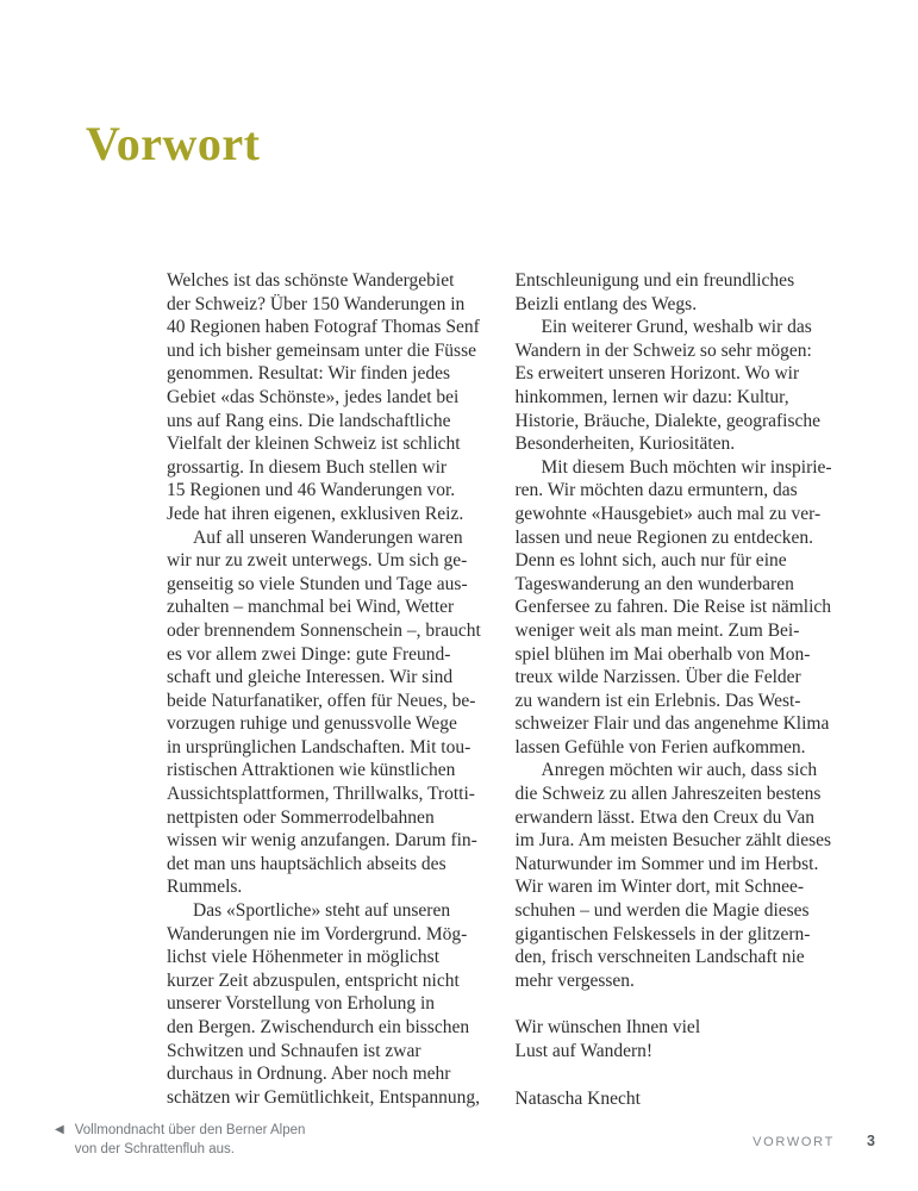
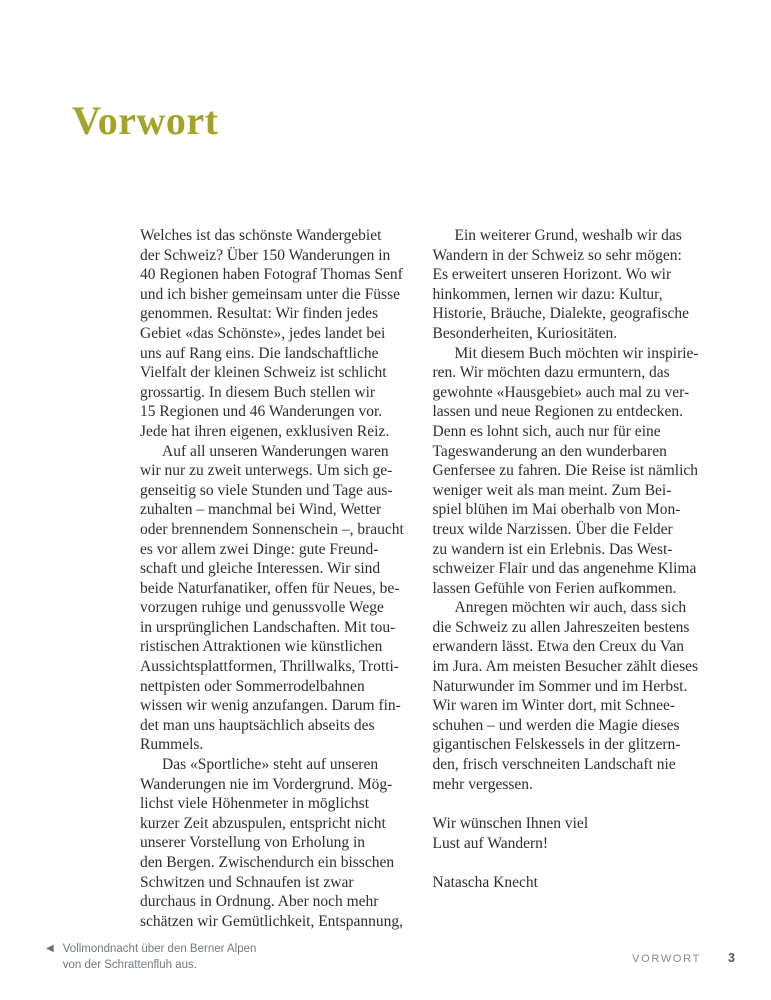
  Vorwort
  Welches ist das schönste Wandergebiet
  der Schweiz? Über 150 Wanderungen in
  40 Regionen haben Fotograf Thomas Senf
  und ich bisher gemeinsam unter die Füsse
  genommen. Resultat: Wir finden jedes
  Gebiet «das Schönste», jedes landet bei
  uns auf Rang eins. Die landschaftliche
  Vielfalt der kleinen Schweiz ist schlicht
  grossartig. In diesem Buch stellen wir
  15 Regionen und 46 Wanderungen vor.
  Jede hat ihren eigenen, exklusiven Reiz.
  Auf all unseren Wanderungen waren
  wir nur zu zweit unterwegs. Um sich ge-
  genseitig so viele Stunden und Tage aus-
  zuhalten – manchmal bei Wind, Wetter
  oder brennendem Sonnenschein –, braucht
  es vor allem zwei Dinge: gute Freund-
  schaft und gleiche Interessen. Wir sind
  beide Naturfanatiker, offen für Neues, be-
  vorzugen ruhige und genussvolle Wege
  in ursprünglichen Landschaften. Mit tou-
  ristischen Attraktionen wie künstlichen
  Aussichtsplattformen, Thrillwalks, Trotti-
  nettpisten oder Sommerrodelbahnen
  wissen wir wenig anzufangen. Darum fin-
  det man uns hauptsächlich abseits des
  Rummels.
  Das «Sportliche» steht auf unseren
  Wanderungen nie im Vordergrund. Mög-
  lichst viele Höhenmeter in möglichst
  kurzer Zeit abzuspulen, entspricht nicht
  unserer Vorstellung von Erholung in
  den Bergen. Zwischendurch ein bisschen
  Schwitzen und Schnaufen ist zwar
  durchaus in Ordnung. Aber noch mehr
  schätzen wir Gemütlichkeit, Entspannung,
- Entschleunigung und ein freundliches
- Beizli entlang des Wegs.
  Ein weiterer Grund, weshalb wir das
  Wandern in der Schweiz so sehr mögen:
  Es erweitert unseren Horizont. Wo wir
  hinkommen, lernen wir dazu: Kultur,
  Historie, Bräuche, Dialekte, geografische
  Besonderheiten, Kuriositäten.
  Mit diesem Buch möchten wir inspirie-
  ren. Wir möchten dazu ermuntern, das
  gewohnte «Hausgebiet» auch mal zu ver-
  lassen und neue Regionen zu entdecken.
  Denn es lohnt sich, auch nur für eine
  Tageswanderung an den wunderbaren
  Genfersee zu fahren. Die Reise ist nämlich
  weniger weit als man meint. Zum Bei-
  spiel blühen im Mai oberhalb von Mon-
  treux wilde Narzissen. Über die Felder
  zu wandern ist ein Erlebnis. Das West-
  schweizer Flair und das angenehme Klima
  lassen Gefühle von Ferien aufkommen.
  Anregen möchten wir auch, dass sich
  die Schweiz zu allen Jahreszeiten bestens
  erwandern lässt. Etwa den Creux du Van
  im Jura. Am meisten Besucher zählt dieses
  Naturwunder im Sommer und im Herbst.
  Wir waren im Winter dort, mit Schnee-
  schuhen – und werden die Magie dieses
  gigantischen Felskessels in der glitzern-
  den, frisch verschneiten Landschaft nie
  mehr vergessen.
  Wir wünschen Ihnen viel
  Lust auf Wandern!
  Natascha Knecht
  ◀
  Vollmondnacht über den Berner Alpen
  von der Schrattenfluh aus.
  VORWORT
  3
